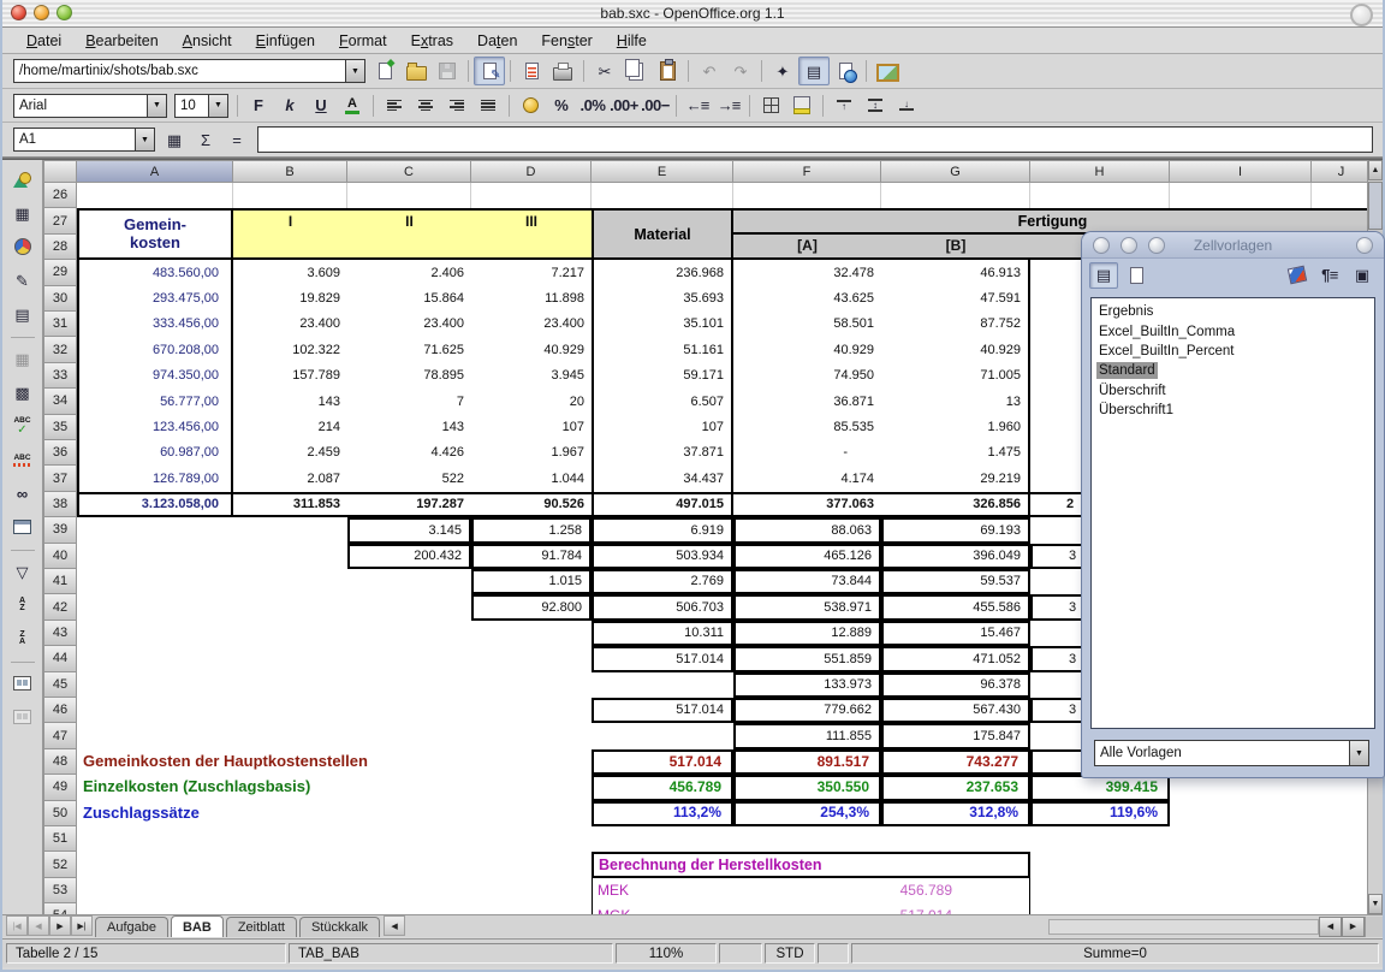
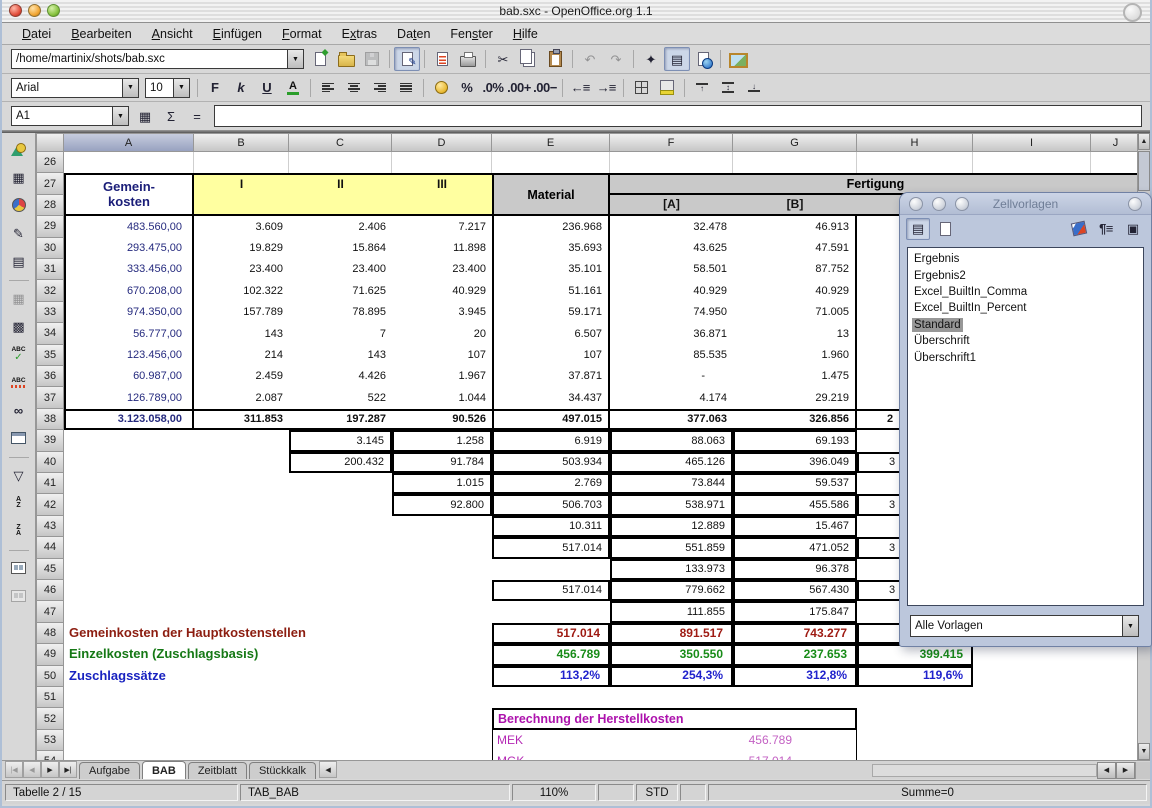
  bab.sxc - OpenOffice.org 1.1
  D
  atei
  B
  earbeiten
  A
  nsicht
  E
  infügen
  F
  ormat
  E
  x
  tras
  Da
  t
  en
  Fen
  s
  ter
  H
  ilfe
  /home/martinix/shots/bab.sxc
  ✂
  ↶
  ↷
  ✦
  ▤
  Arial
  10
  F
  k
  U
  A
  %
  .0%
  .00+
  .00−
  ←≡
  →≡
  ↑
  ↕
  ↓
  A1
  ▦
  Σ
  =
  ▦
  ✎
  ▤
  ▦
  ▩
  ✓
  ∞
  ▽
  A
  B
  C
  D
  E
  F
  G
  H
  I
  J
  26
  27
  28
  29
  30
  31
  32
  33
  34
  35
  36
  37
  38
  39
  40
  41
  42
  43
  44
  45
  46
  47
  48
  49
  50
  51
  52
  53
  Gemein-
  kosten
  I
  II
  III
  Material
  Fertigung
  [A]
  [B]
  483.560,00
  3.609
  2.406
  7.217
  236.968
  32.478
  46.913
  293.475,00
  19.829
  15.864
  11.898
  35.693
  43.625
  47.591
  333.456,00
  23.400
  23.400
  23.400
  35.101
  58.501
  87.752
  670.208,00
  102.322
  71.625
  40.929
  51.161
  40.929
  40.929
  974.350,00
  157.789
  78.895
  3.945
  59.171
  74.950
  71.005
  56.777,00
  143
  7
  20
  6.507
  36.871
  13
  123.456,00
  214
  143
  107
  107
  85.535
  1.960
  60.987,00
  2.459
  4.426
  1.967
  37.871
  -
  1.475
  126.789,00
  2.087
  522
  1.044
  34.437
  4.174
  29.219
  3.123.058,00
  311.853
  197.287
  90.526
  497.015
  377.063
  326.856
  2
  3.145
  1.258
  6.919
  88.063
  69.193
  200.432
  91.784
  503.934
  465.126
  396.049
  3
  1.015
  2.769
  73.844
  59.537
  92.800
  506.703
  538.971
  455.586
  3
  10.311
  12.889
  15.467
  517.014
  551.859
  471.052
  3
  133.973
  96.378
  517.014
  779.662
  567.430
  3
  111.855
  175.847
  Gemeinkosten der Hauptkostenstellen
  517.014
  891.517
  743.277
  Einzelkosten (Zuschlagsbasis)
  456.789
  350.550
  237.653
  399.415
  Zuschlagssätze
  113,2%
  254,3%
  312,8%
  119,6%
  Berechnung der Herstellkosten
  MEK
  456.789
  Zellvorlagen
  ▤
  ¶≡
  ▣
  Ergebnis
+ Ergebnis2
  Excel_BuiltIn_Comma
  Excel_BuiltIn_Percent
  Standard
  Überschrift
  Überschrift1
  Alle Vorlagen
  Aufgabe
  BAB
  Zeitblatt
  Stückkalk
  Tabelle 2 / 15
  TAB_BAB
  110%
  STD
  Summe=0
